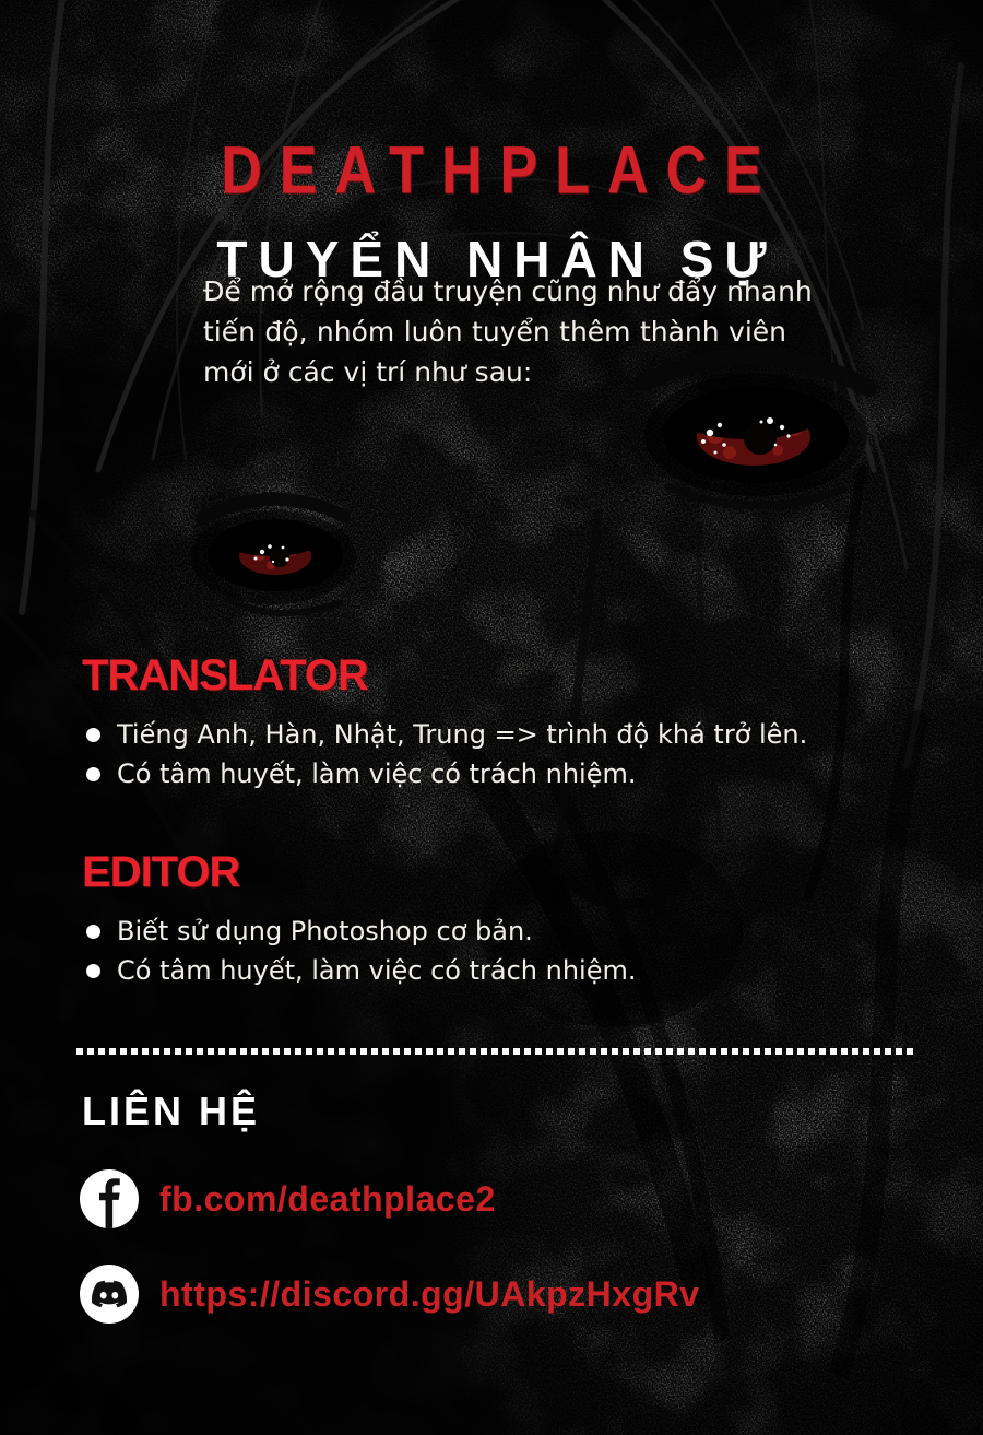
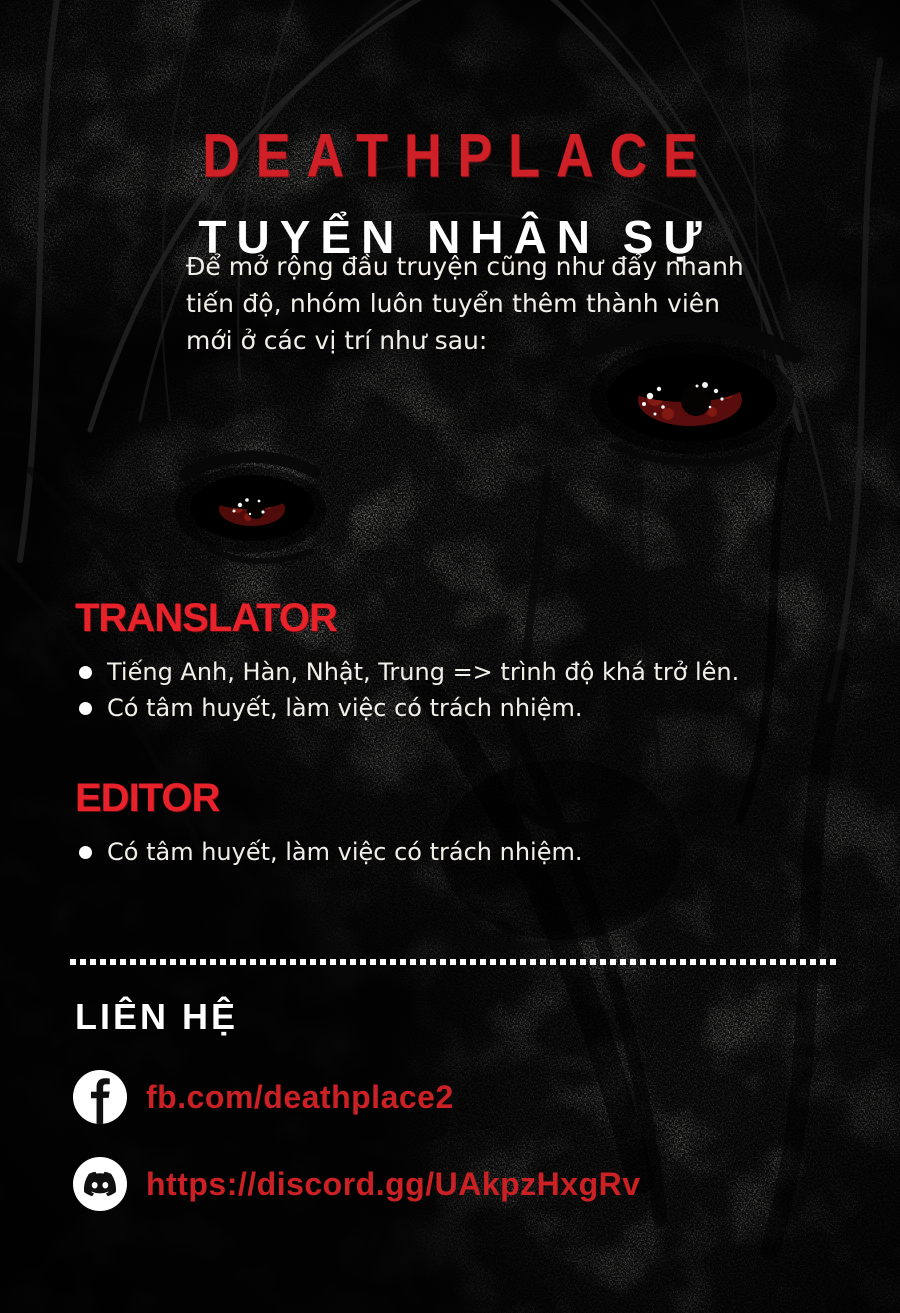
  DEATHPLACE
  TUYỂN NHÂN SỰ
  Để mở rộng đầu truyện cũng như đẩy nhanh
  tiến độ, nhóm luôn tuyển thêm thành viên
  mới ở các vị trí như sau:
  TRANSLATOR
  Tiếng Anh, Hàn, Nhật, Trung => trình độ khá trở lên.
  Có tâm huyết, làm việc có trách nhiệm.
  EDITOR
- Biết sử dụng Photoshop cơ bản.
  Có tâm huyết, làm việc có trách nhiệm.
  LIÊN HỆ
  fb.com/deathplace2
  https://discord.gg/UAkpzHxgRv
